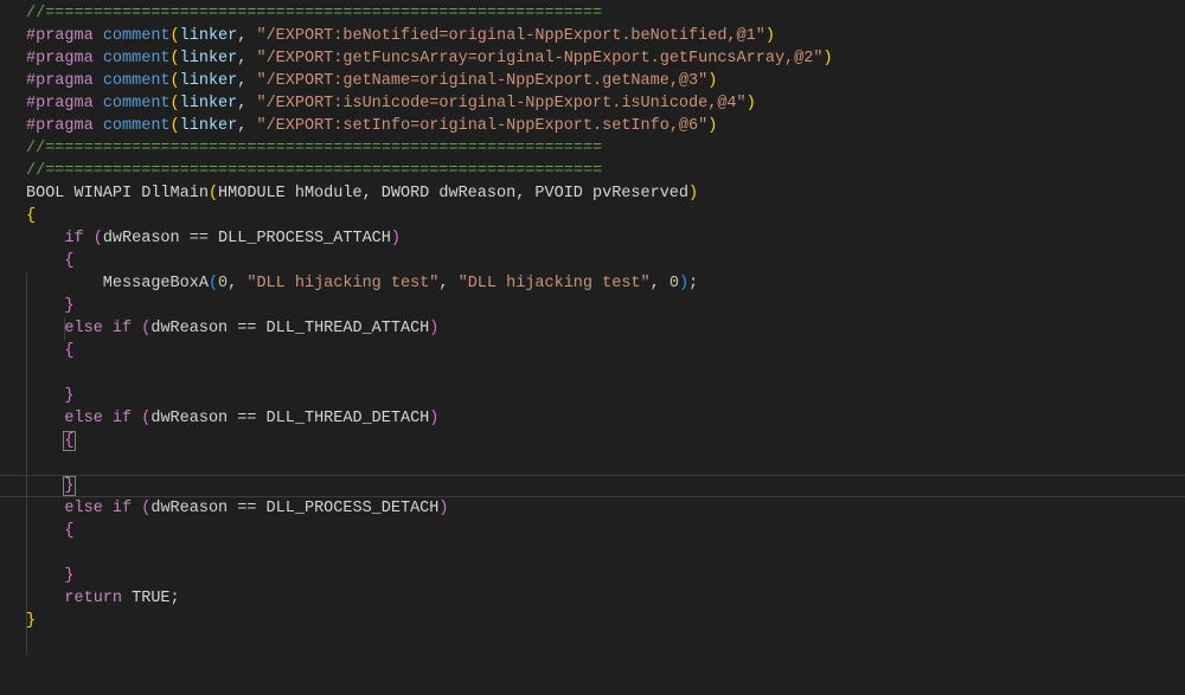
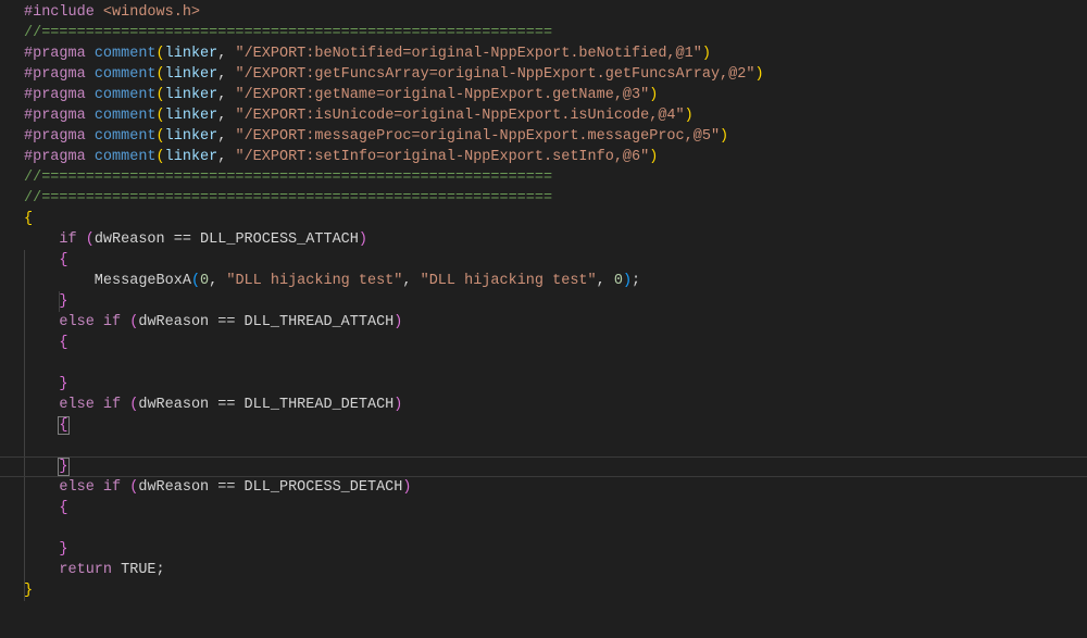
+ #include <windows.h>
  //==========================================================
  #pragma comment(linker, "/EXPORT:beNotified=original-NppExport.beNotified,@1")
  #pragma comment(linker, "/EXPORT:getFuncsArray=original-NppExport.getFuncsArray,@2")
  #pragma comment(linker, "/EXPORT:getName=original-NppExport.getName,@3")
  #pragma comment(linker, "/EXPORT:isUnicode=original-NppExport.isUnicode,@4")
+ #pragma comment(linker, "/EXPORT:messageProc=original-NppExport.messageProc,@5")
  #pragma comment(linker, "/EXPORT:setInfo=original-NppExport.setInfo,@6")
  //==========================================================
  //==========================================================
- BOOL WINAPI DllMain(HMODULE hModule, DWORD dwReason, PVOID pvReserved)
  {
  if (dwReason == DLL_PROCESS_ATTACH)
  {
  MessageBoxA(0, "DLL hijacking test", "DLL hijacking test", 0);
  }
  else if (dwReason == DLL_THREAD_ATTACH)
  {
  }
  else if (dwReason == DLL_THREAD_DETACH)
  {
  }
  else if (dwReason == DLL_PROCESS_DETACH)
  {
  }
  return TRUE;
  }
